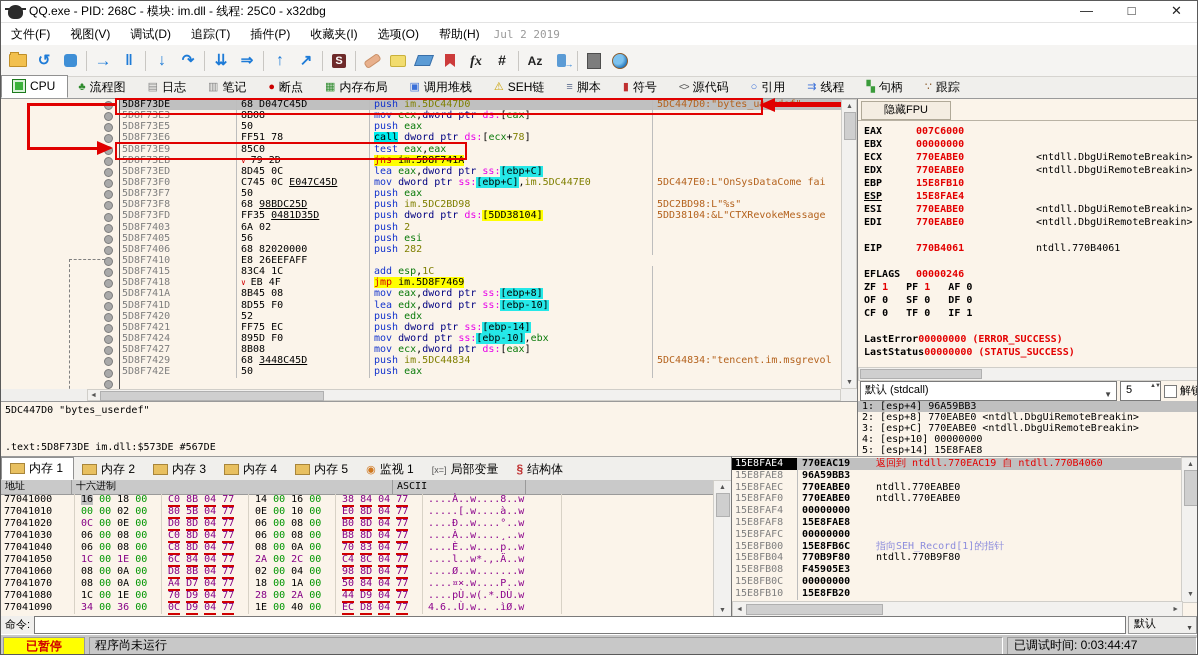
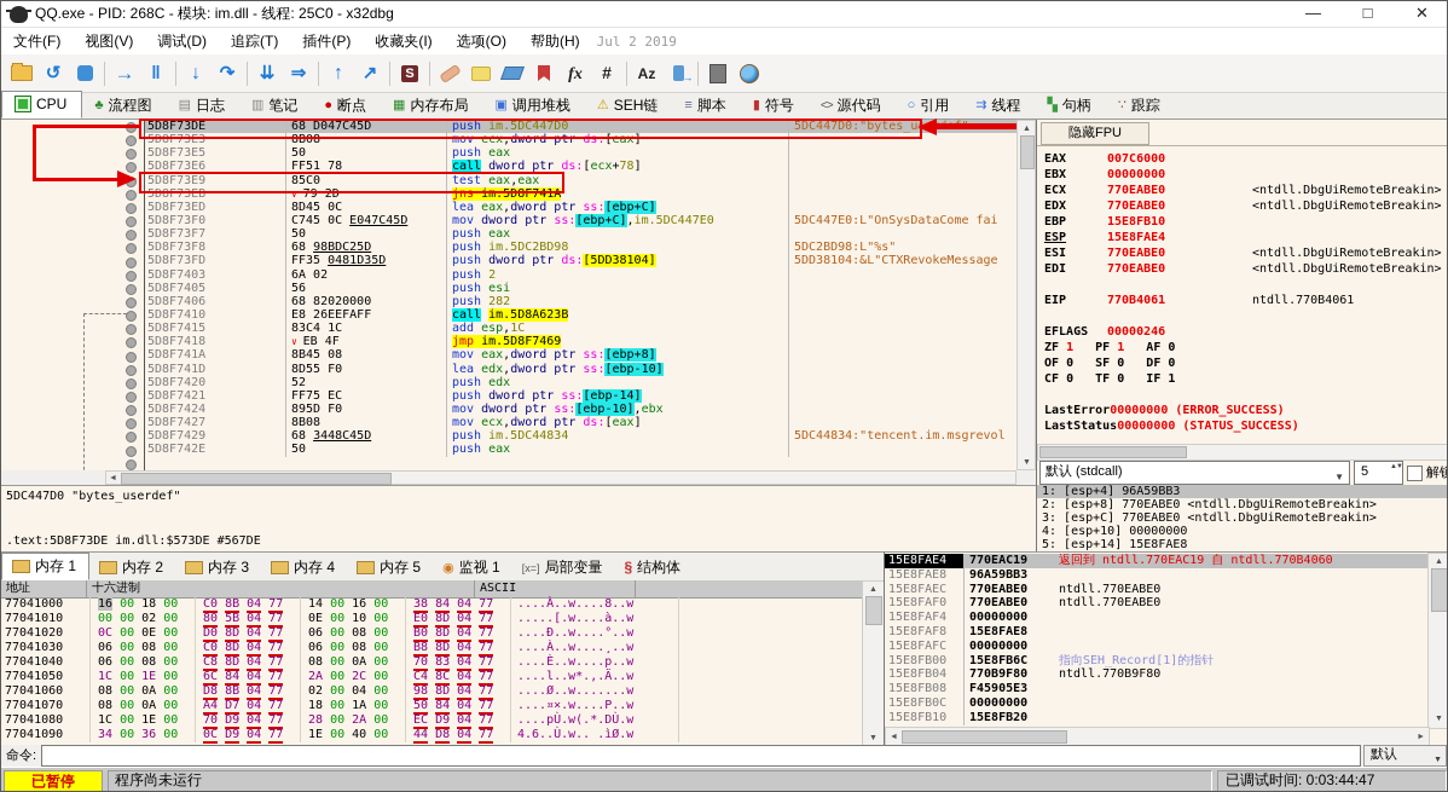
  QQ.exe - PID: 268C - 模块: im.dll - 线程: 25C0 - x32dbg
  —
  □
  ✕
  文件(F)
  视图(V)
  调试(D)
  追踪(T)
  插件(P)
  收藏夹(I)
  选项(O)
  帮助(H)
  Jul 2 2019
  CPU
  流程图
  日志
  笔记
  断点
  内存布局
  调用堆栈
  SEH链
  脚本
  符号
  源代码
  引用
  线程
  句柄
  跟踪
  5D8F73DE
  68 D047C45D
  push im.5DC447D0
  5DC447D0:"bytes_use
  5D8F73E3
  8B08
  mov ecx,dword ptr ds:[eax]
  5D8F73E5
  50
  push eax
  5D8F73E6
  FF51 78
  call dword ptr ds:[ecx+78]
  5D8F73E9
  85C0
  test eax,eax
  5D8F73EB
  ∨ 79 2D
  jns im.5D8F741A
  5D8F73ED
  8D45 0C
  lea eax,dword ptr ss:[ebp+C]
  5D8F73F0
  C745 0C E047C45D
  mov dword ptr ss:[ebp+C],im.5DC447E0
  5DC447E0:L"OnSysDataCome fai
  5D8F73F7
  50
  push eax
  5D8F73F8
  68 98BDC25D
  push im.5DC2BD98
  5DC2BD98:L"%s"
  5D8F73FD
  FF35 0481D35D
  push dword ptr ds:[5DD38104]
  5DD38104:&L"CTXRevokeMessage
  5D8F7403
  6A 02
  push 2
  5D8F7405
  56
  push esi
  5D8F7406
  68 82020000
  push 282
  5D8F7410
  E8 26EEFAFF
+ call im.5D8A623B
  5D8F7415
  83C4 1C
  add esp,1C
  5D8F7418
  ∨ EB 4F
  jmp im.5D8F7469
  5D8F741A
  8B45 08
  mov eax,dword ptr ss:[ebp+8]
  5D8F741D
  8D55 F0
  lea edx,dword ptr ss:[ebp-10]
  5D8F7420
  52
  push edx
  5D8F7421
  FF75 EC
  push dword ptr ss:[ebp-14]
  5D8F7424
  895D F0
  mov dword ptr ss:[ebp-10],ebx
  5D8F7427
  8B08
  mov ecx,dword ptr ds:[eax]
  5D8F7429
  68 3448C45D
  push im.5DC44834
  5DC44834:"tencent.im.msgrevol
  5D8F742E
  50
  push eax
  5DC447D0 "bytes_userdef"
  .text:5D8F73DE im.dll:$573DE #567DE
  隐藏FPU
  EAX 007C6000
  EBX 00000000
  ECX 770EABE0
  <ntdll.DbgUiRemoteBreakin>
  EDX 770EABE0
  <ntdll.DbgUiRemoteBreakin>
  EBP 15E8FB10
  ESP 15E8FAE4
  ESI 770EABE0
  <ntdll.DbgUiRemoteBreakin>
  EDI 770EABE0
  <ntdll.DbgUiRemoteBreakin>
  EIP 770B4061
  ntdll.770B4061
  EFLAGS 00000246
  ZF 1 PF 1 AF 0
  OF 0 SF 0 DF 0
  CF 0 TF 0 IF 1
  LastError00000000 (ERROR_SUCCESS)
  LastStatus00000000 (STATUS_SUCCESS)
  默认 (stdcall)
  5
  解锁
  1: [esp+4] 96A59BB3
  2: [esp+8] 770EABE0 <ntdll.DbgUiRemoteBreakin>
  3: [esp+C] 770EABE0 <ntdll.DbgUiRemoteBreakin>
  4: [esp+10] 00000000
  5: [esp+14] 15E8FAE8
  内存 1
  内存 2
  内存 3
  内存 4
  内存 5
  监视 1
  局部变量
  结构体
  地址
  十六进制
  ASCII
  77041000
  16 00 18 00
  C0 8B 04 77
  14 00 16 00
  38 84 04 77
  ....À..w....8..w
  77041010
  00 00 02 00
  80 5B 04 77
  0E 00 10 00
  E0 8D 04 77
  .....[.w....à..w
  77041020
  0C 00 0E 00
  D0 8D 04 77
  06 00 08 00
  B0 8D 04 77
  ....Ð..w....°..w
  77041030
  06 00 08 00
  C0 8D 04 77
  06 00 08 00
  B8 8D 04 77
  ....À..w....¸..w
  77041040
  06 00 08 00
  C8 8D 04 77
  08 00 0A 00
  70 83 04 77
  ....È..w....p..w
  77041050
  1C 00 1E 00
  6C 84 04 77
  2A 00 2C 00
  C4 8C 04 77
  ....l..w*.,.Ä..w
  77041060
  08 00 0A 00
  D8 8B 04 77
  02 00 04 00
  98 8D 04 77
  ....Ø..w.......w
  77041070
  08 00 0A 00
  A4 D7 04 77
  18 00 1A 00
  50 84 04 77
  ....¤×.w....P..w
  77041080
  1C 00 1E 00
  70 D9 04 77
  28 00 2A 00
- 44 D9 04 77
+ EC D9 04 77
  ....pÙ.w(.*.DÙ.w
  77041090
  34 00 36 00
  0C D9 04 77
  1E 00 40 00
- EC D8 04 77
+ 44 D8 04 77
  4.6..Ù.w.. .ìØ.w
  15E8FAE4
  770EAC19
  返回到 ntdll.770EAC19 自 ntdll.770B4060
  15E8FAE8
  96A59BB3
  15E8FAEC
  770EABE0
  ntdll.770EABE0
  15E8FAF0
  770EABE0
  ntdll.770EABE0
  15E8FAF4
  00000000
  15E8FAF8
  15E8FAE8
  15E8FAFC
  00000000
  15E8FB00
  15E8FB6C
  指向SEH_Record[1]的指针
  15E8FB04
  770B9F80
  ntdll.770B9F80
  15E8FB08
  F45905E3
  15E8FB0C
  00000000
  15E8FB10
  15E8FB20
  命令:
  默认
  已暂停
  程序尚未运行
  已调试时间: 0:03:44:47
